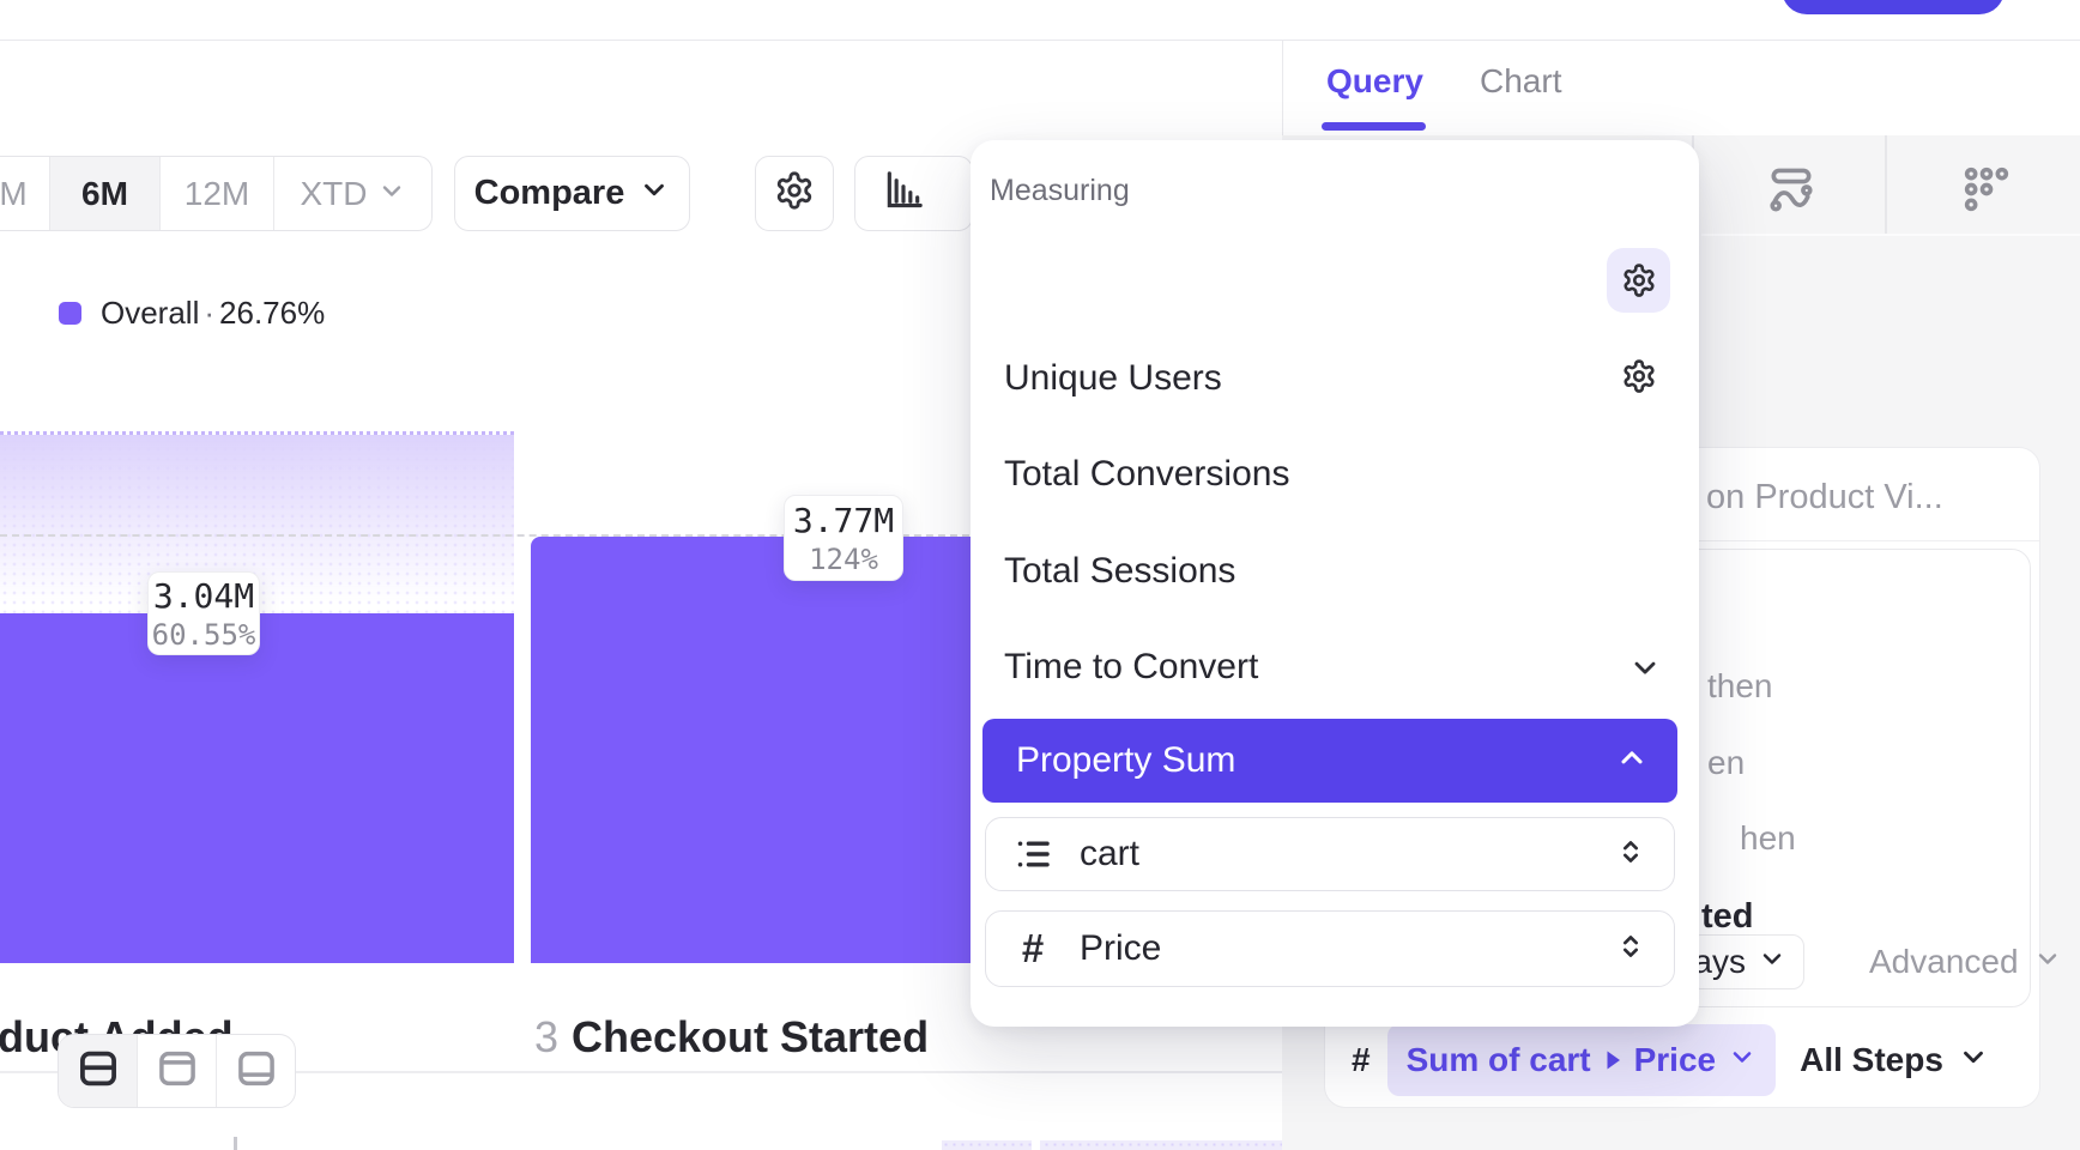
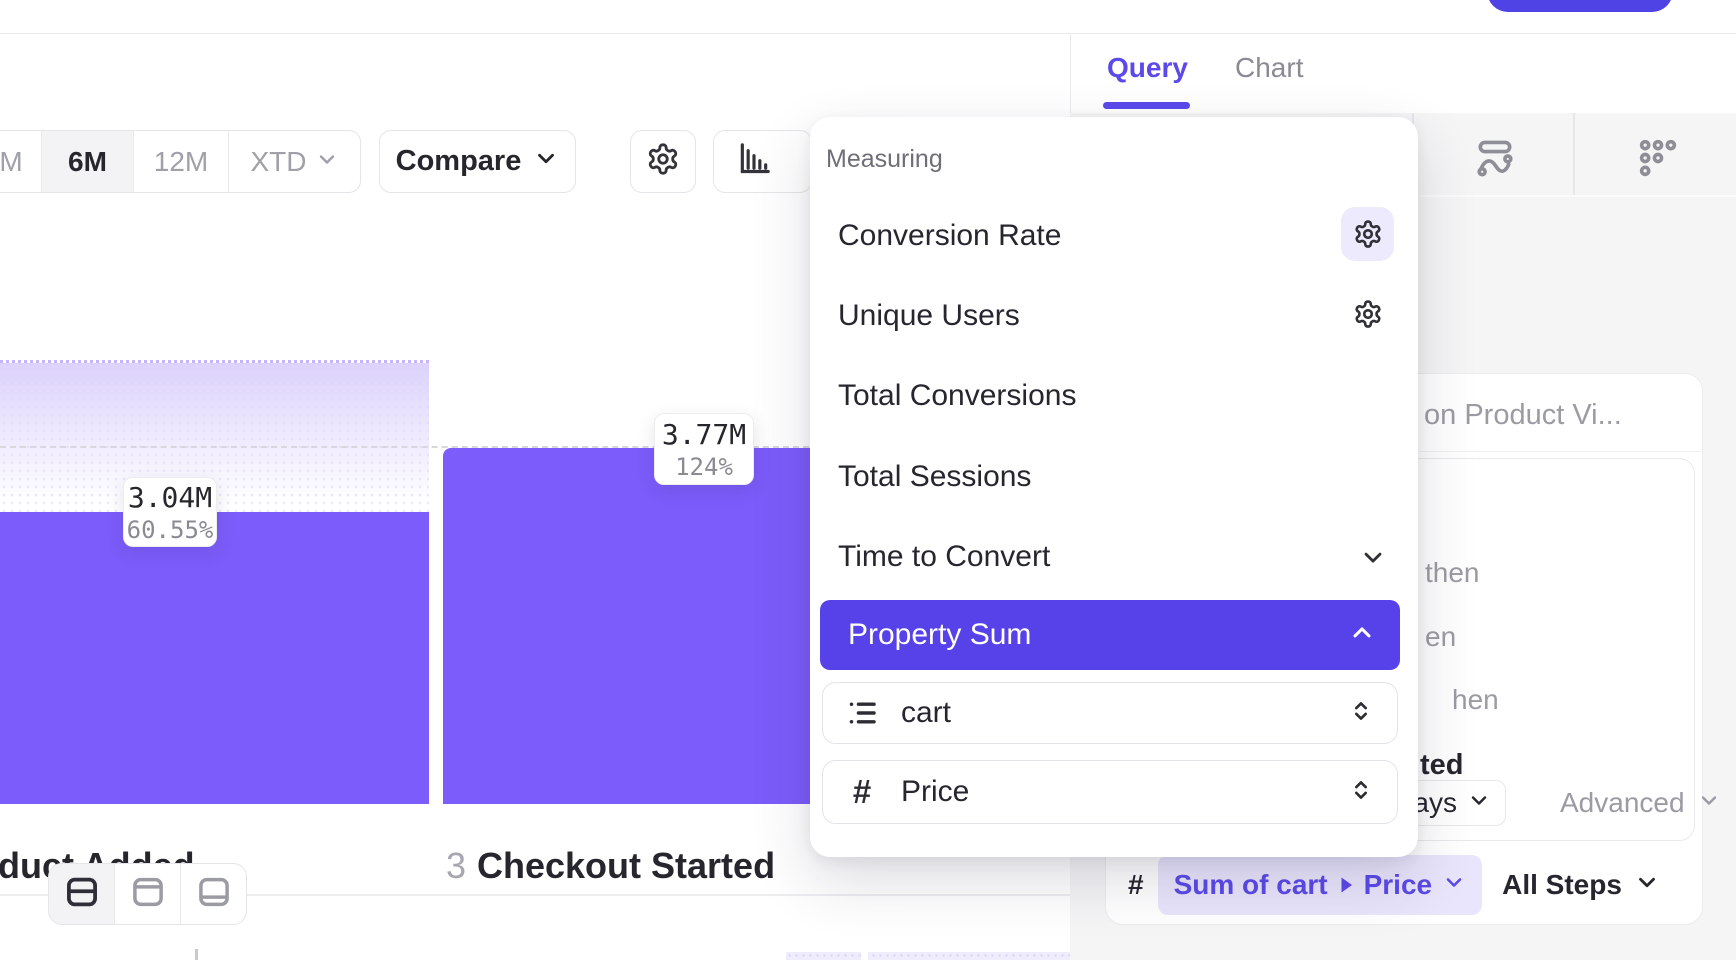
  M
  6M
  12M
  XTD
  Compare
- Overall · 26.76%
  3.04M
  60.55%
  3.77M
  124%
  3
  Checkout Started
  Query
  Chart
  on Product Vi...
  then
  en
  hen
  ted
  ays
  Advanced
  #
  Sum of cart
  Price
  All Steps
  Measuring
+ Conversion Rate
  Unique Users
  Total Conversions
  Total Sessions
  Time to Convert
  Property Sum
  cart
  #
  Price
